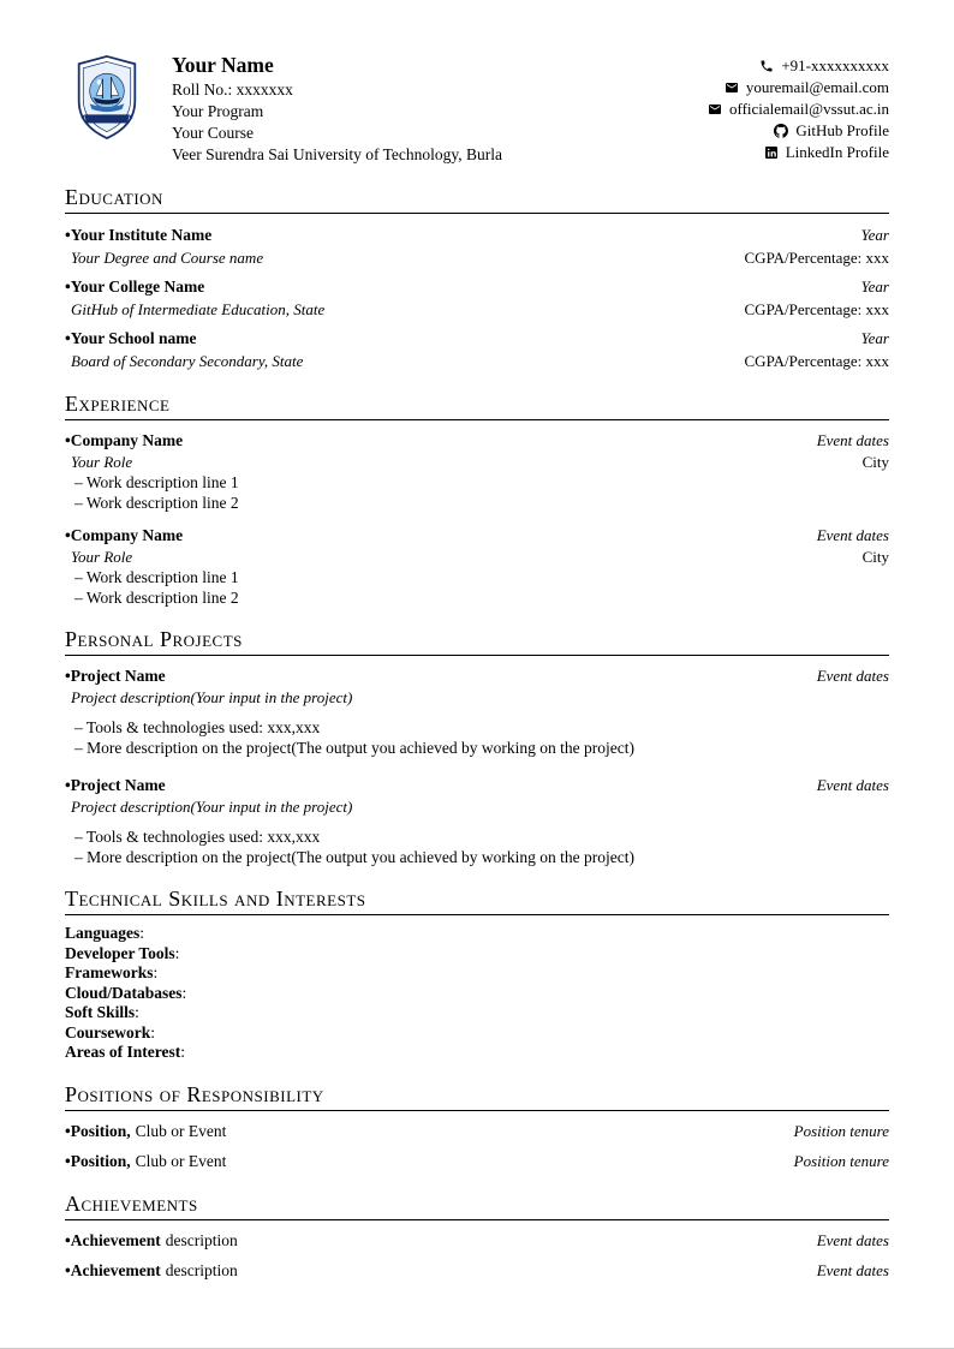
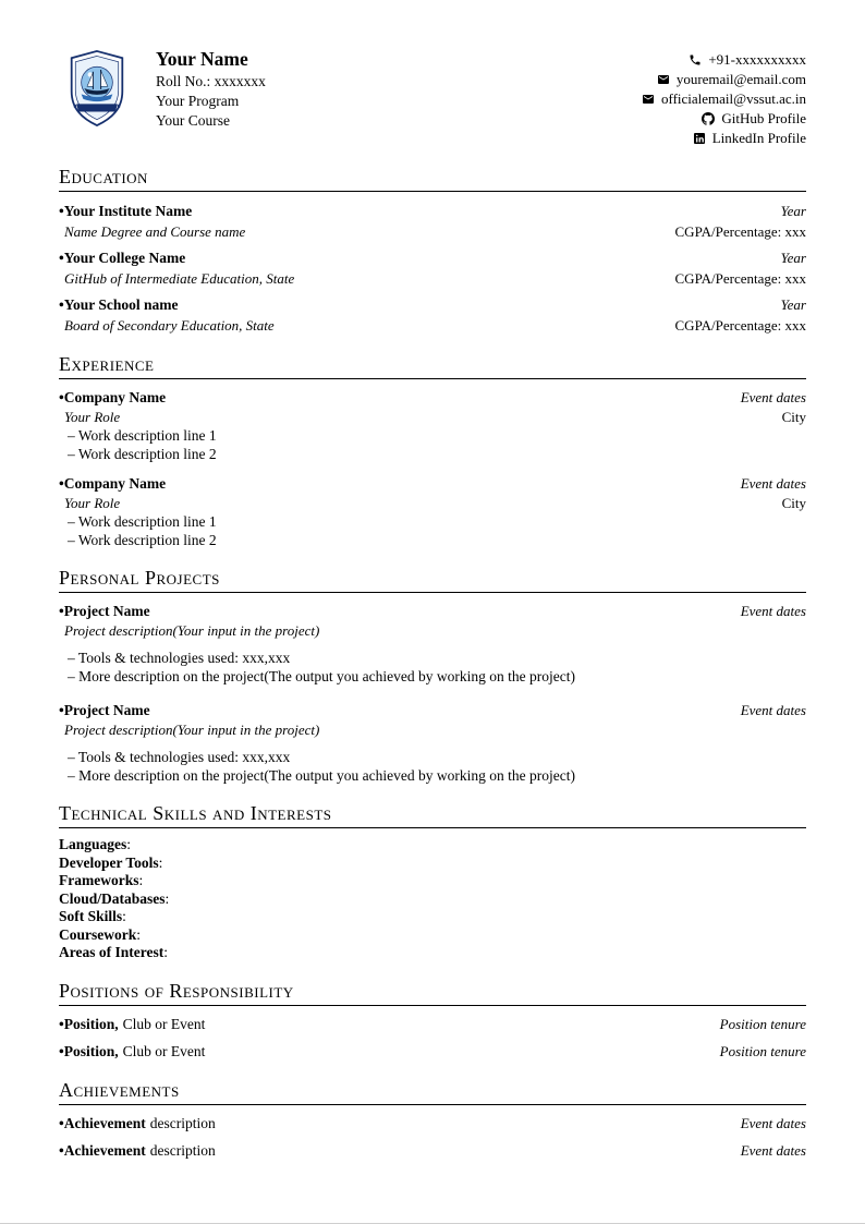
  Your Name
  Roll No.: xxxxxxx
  Your Program
  Your Course
- Veer Surendra Sai University of Technology, Burla
  +91-xxxxxxxxxx
  youremail@email.com
  officialemail@vssut.ac.in
  GitHub Profile
  LinkedIn Profile
  Education
  Your Institute Name
  Year
- Your Degree and Course name
+ Name Degree and Course name
  CGPA/Percentage: xxx
  Your College Name
  Year
  GitHub of Intermediate Education, State
  CGPA/Percentage: xxx
  Your School name
  Year
- Board of Secondary Secondary, State
+ Board of Secondary Education, State
  CGPA/Percentage: xxx
  Experience
  Company Name
  Event dates
  Your Role
  City
  Work description line 1
  Work description line 2
  Company Name
  Event dates
  Your Role
  City
  Work description line 1
  Work description line 2
  Personal Projects
  Project Name
  Event dates
  Project description(Your input in the project)
  Tools & technologies used: xxx,xxx
  More description on the project(The output you achieved by working on the project)
  Project Name
  Event dates
  Project description(Your input in the project)
  Tools & technologies used: xxx,xxx
  More description on the project(The output you achieved by working on the project)
  Technical Skills and Interests
  Languages:
  Developer Tools:
  Frameworks:
  Cloud/Databases:
  Soft Skills:
  Coursework:
  Areas of Interest:
  Positions of Responsibility
  Position, Club or Event
  Position tenure
  Position, Club or Event
  Position tenure
  Achievements
  Achievement description
  Event dates
  Achievement description
  Event dates
